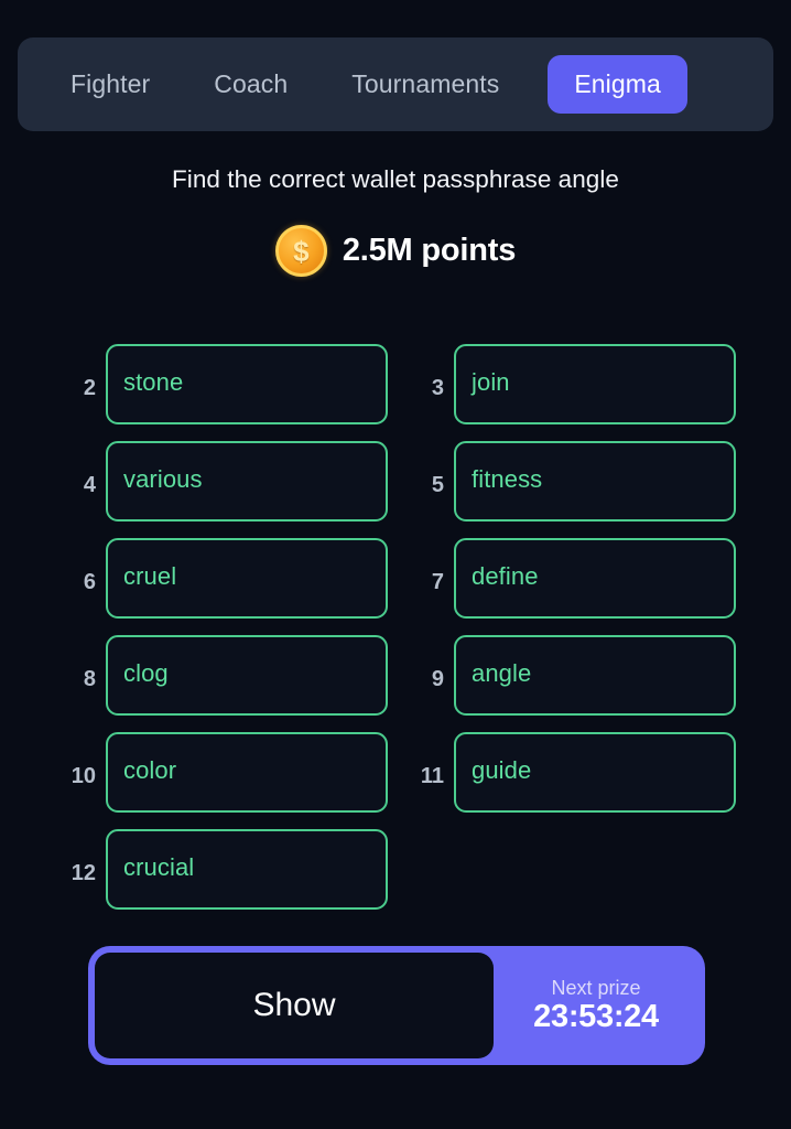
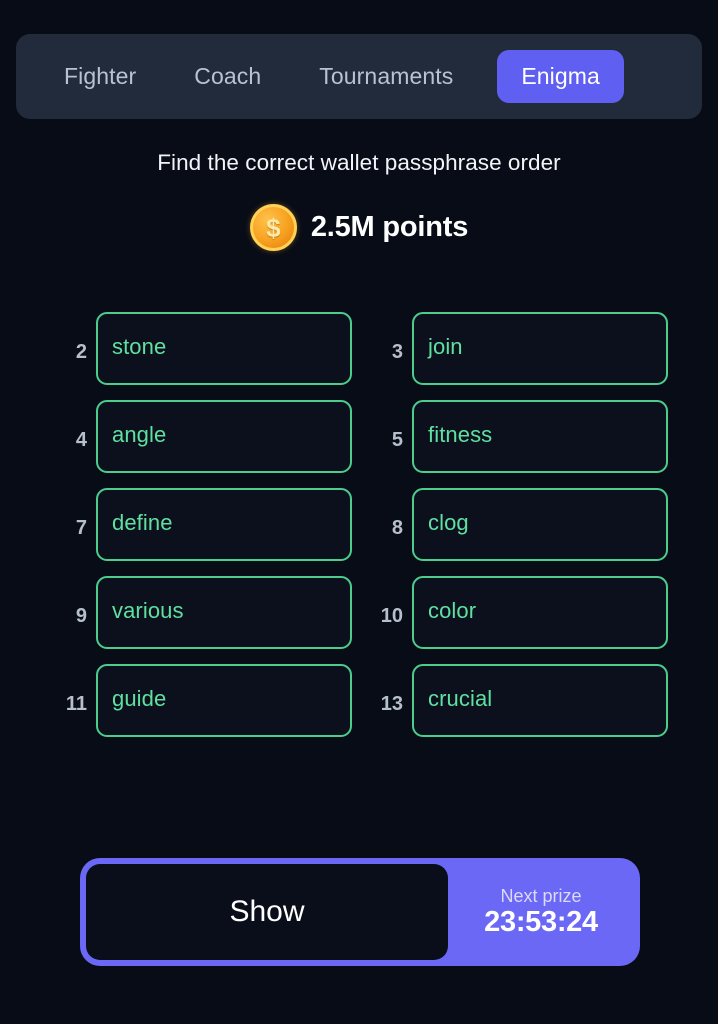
  Fighter
  Coach
  Tournaments
  Enigma
- Find the correct wallet passphrase angle
+ Find the correct wallet passphrase order
  2.5M points
  2
  stone
  3
  join
  4
- various
+ angle
  5
  fitness
- 6
- cruel
  7
  define
  8
  clog
  9
- angle
+ various
  10
  color
  11
  guide
- 12
+ 13
  crucial
  Show
  Next prize
  23:53:24
